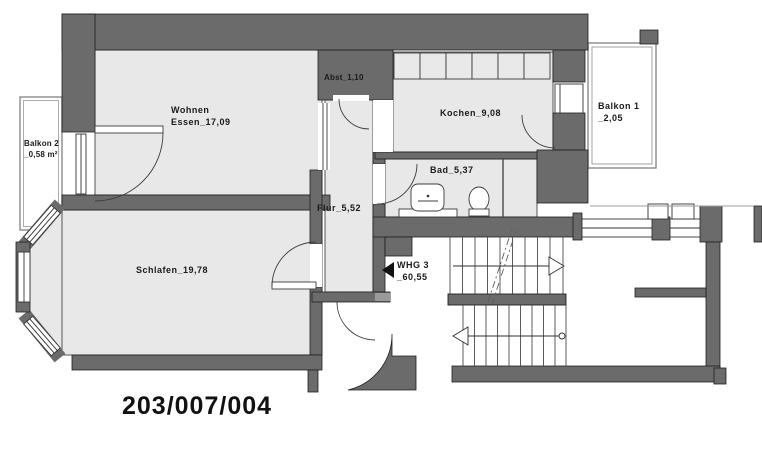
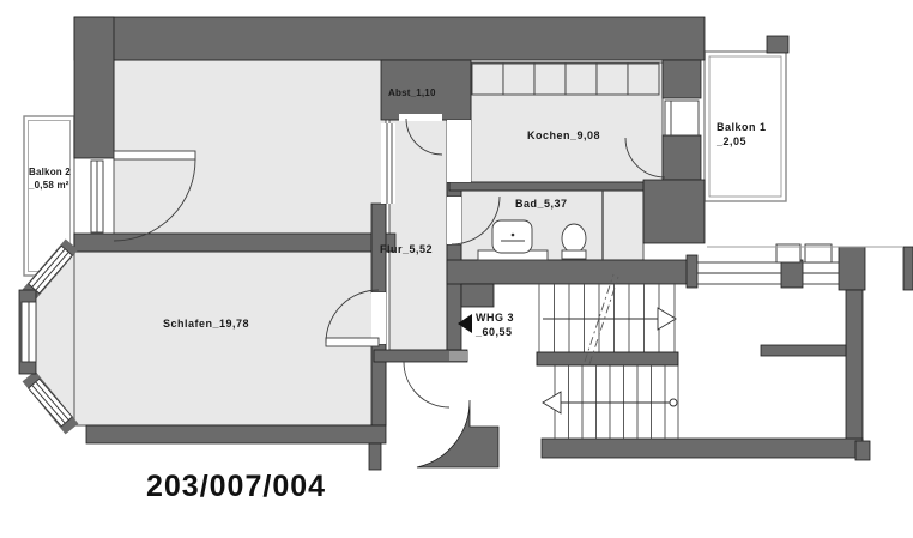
- Wohnen
- Essen_17,09
  Abst_1,10
  Kochen_9,08
  Balkon 1
  _2,05
  Balkon 2
  _0,58 m²
  Bad_5,37
  Flur_5,52
  Schlafen_19,78
  WHG 3
  _60,55
  203/007/004
